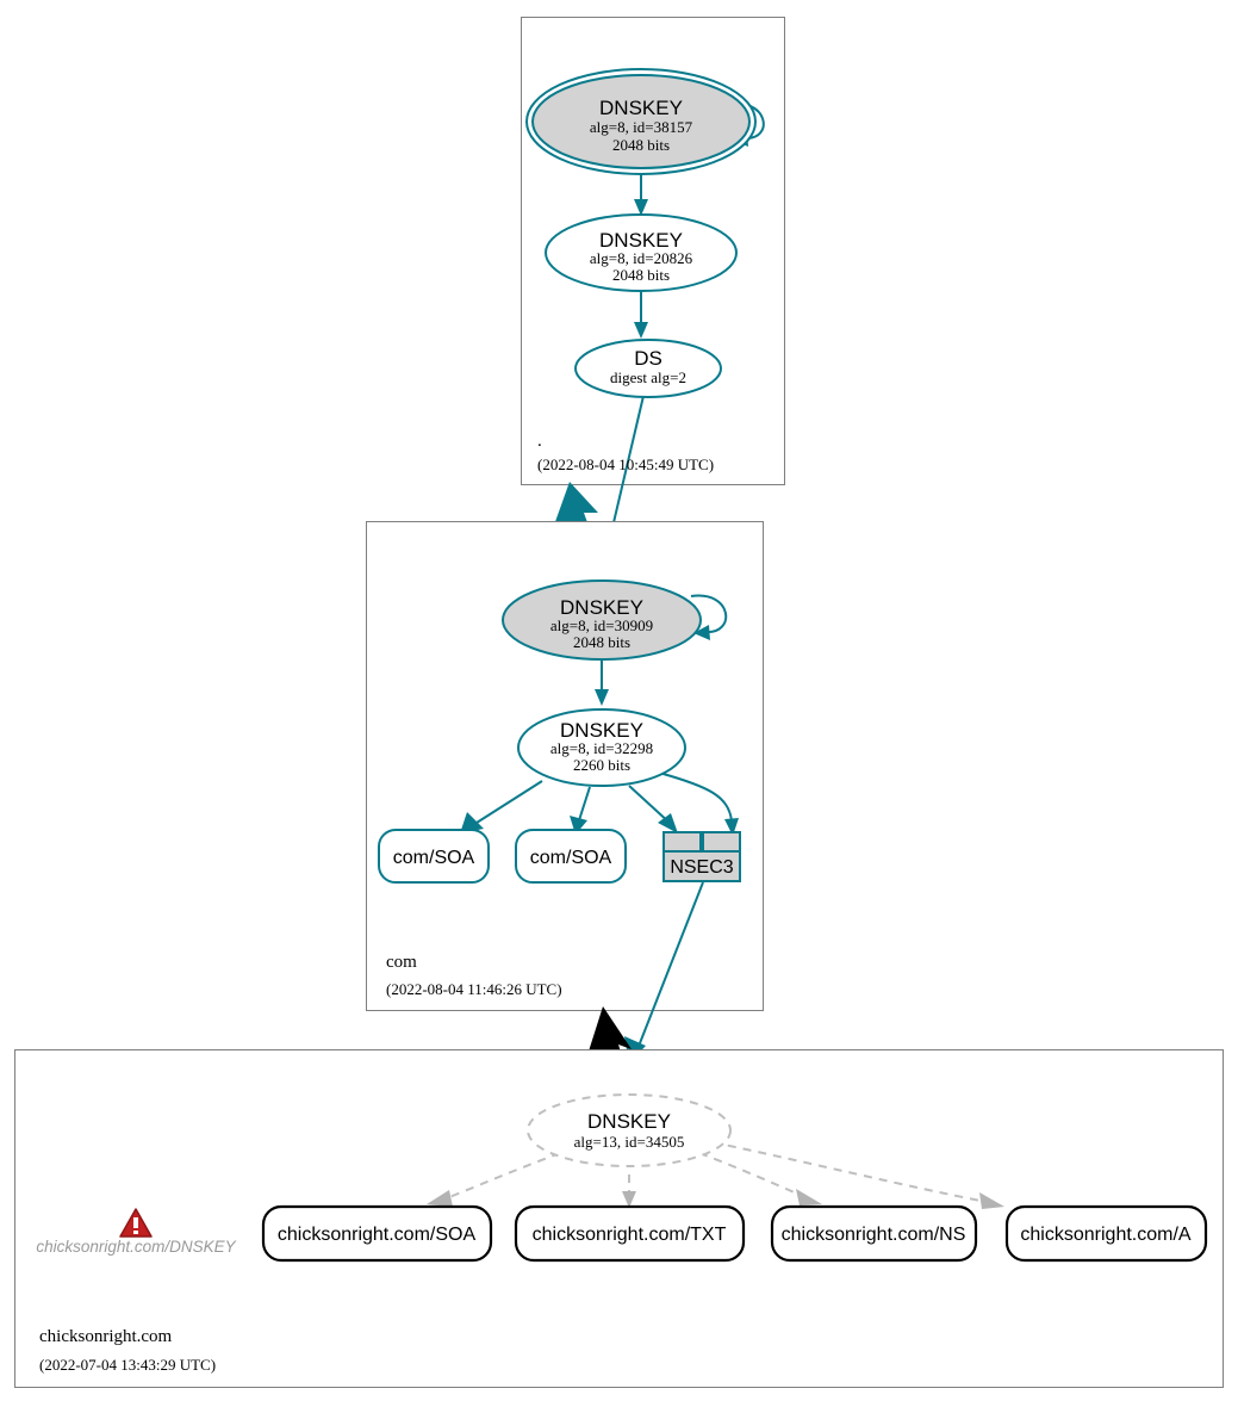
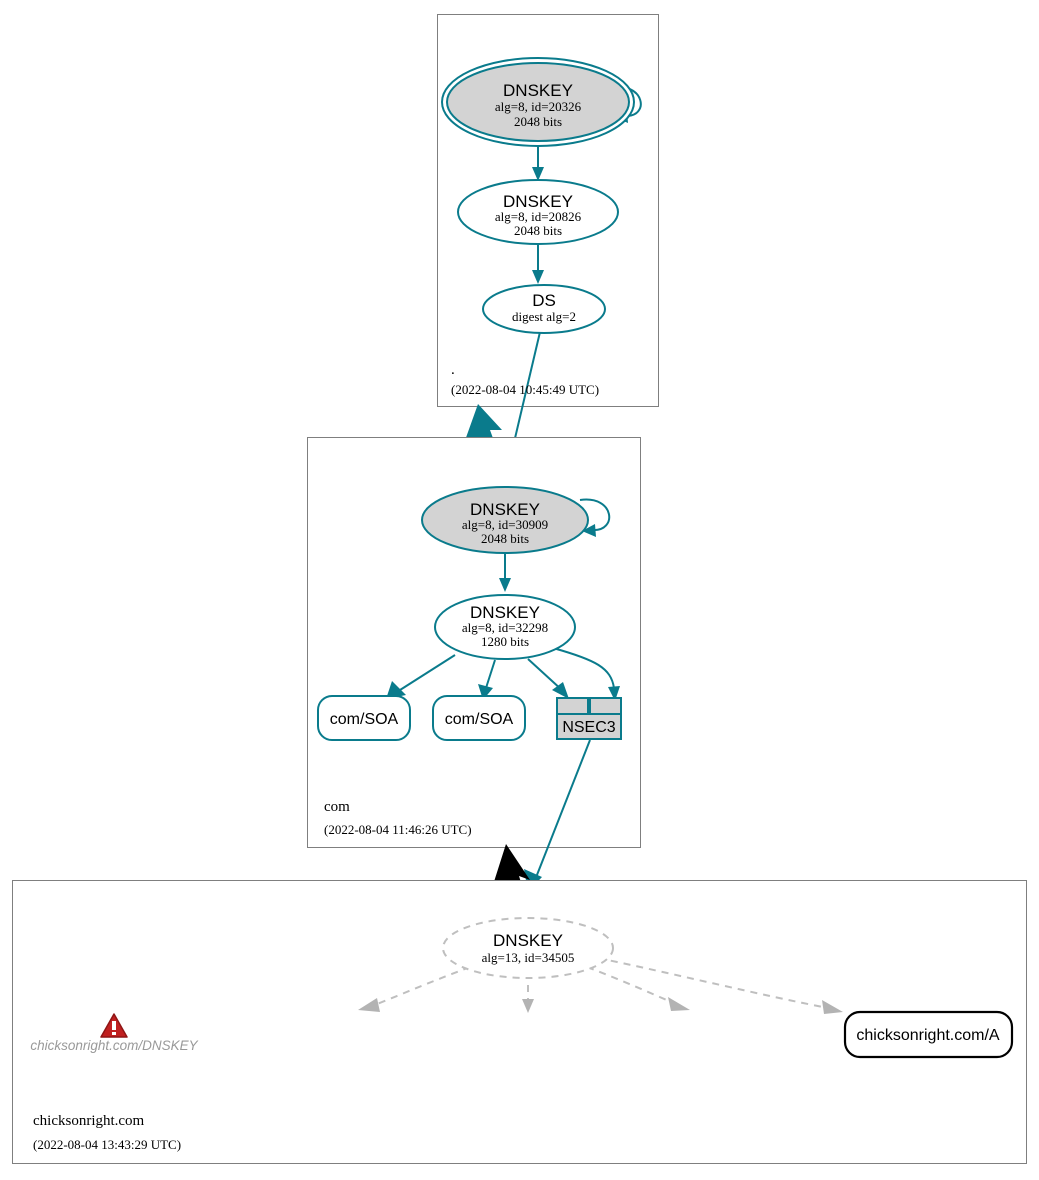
  DNSKEY
- alg=8, id=38157
+ alg=8, id=20326
  2048 bits
  DNSKEY
  alg=8, id=20826
  2048 bits
  DS
  digest alg=2
  .
  (2022-08-04 10:45:49 UTC)
  DNSKEY
  alg=8, id=30909
  2048 bits
  DNSKEY
  alg=8, id=32298
- 2260 bits
+ 1280 bits
  com/SOA
  com/SOA
  NSEC3
  com
  (2022-08-04 11:46:26 UTC)
  DNSKEY
  alg=13, id=34505
- chicksonright.com/SOA
- chicksonright.com/TXT
- chicksonright.com/NS
  chicksonright.com/A
  chicksonright.com/DNSKEY
  chicksonright.com
- (2022-07-04 13:43:29 UTC)
+ (2022-08-04 13:43:29 UTC)
